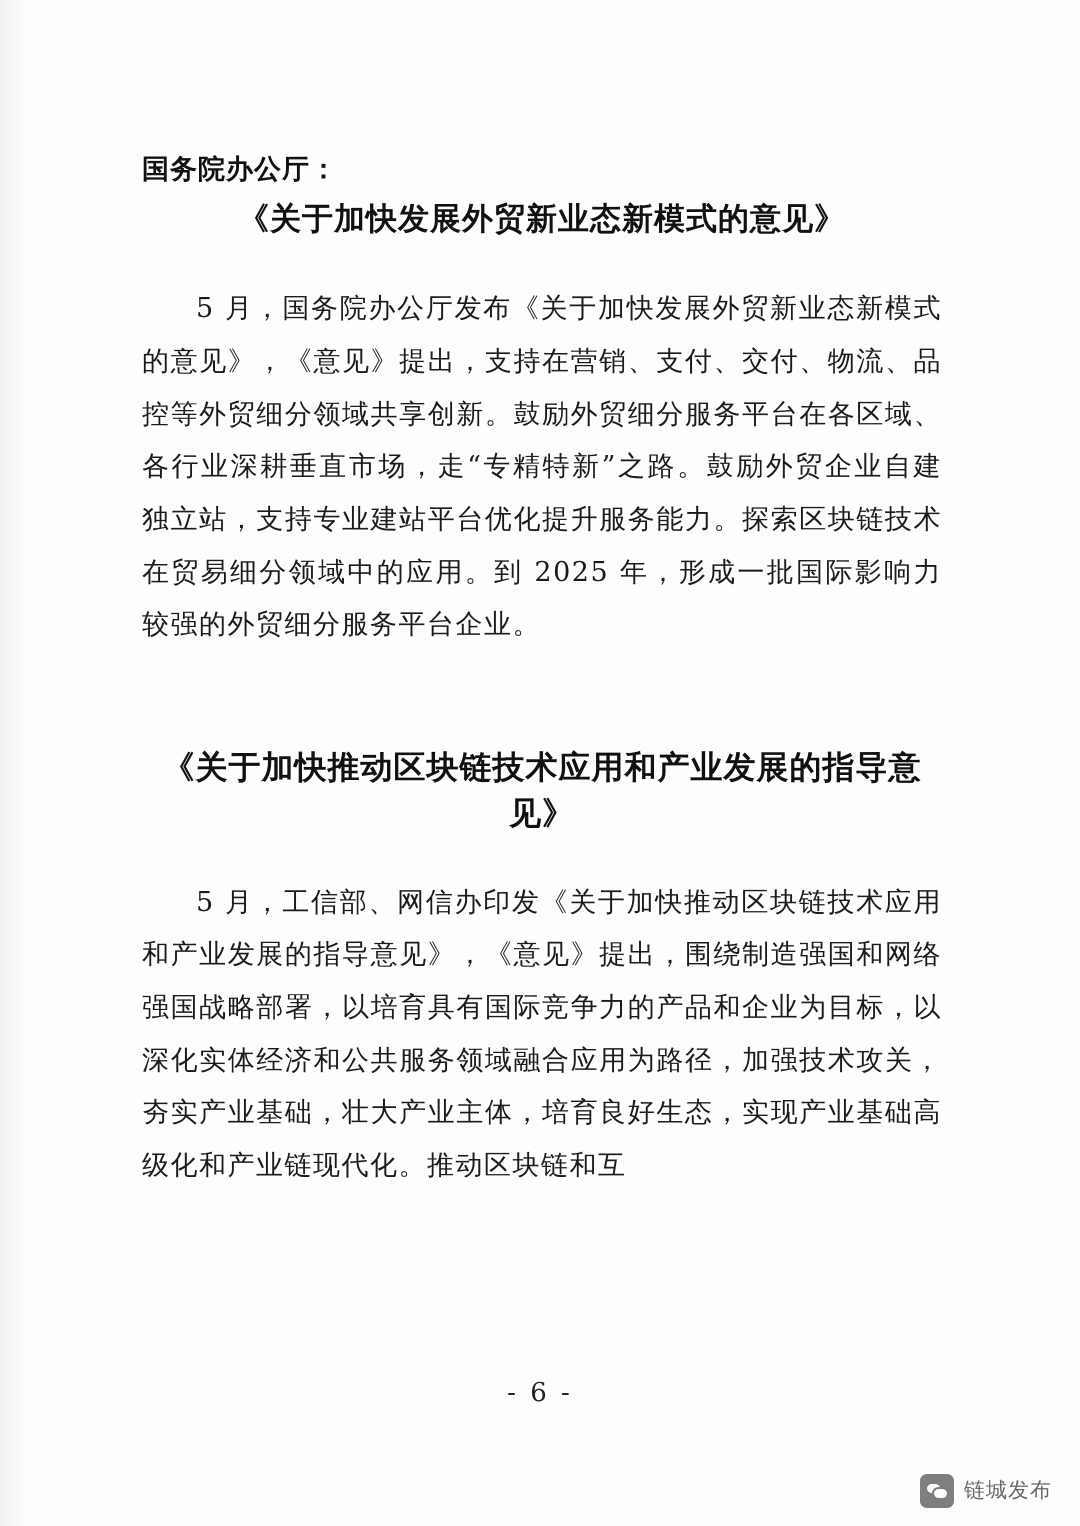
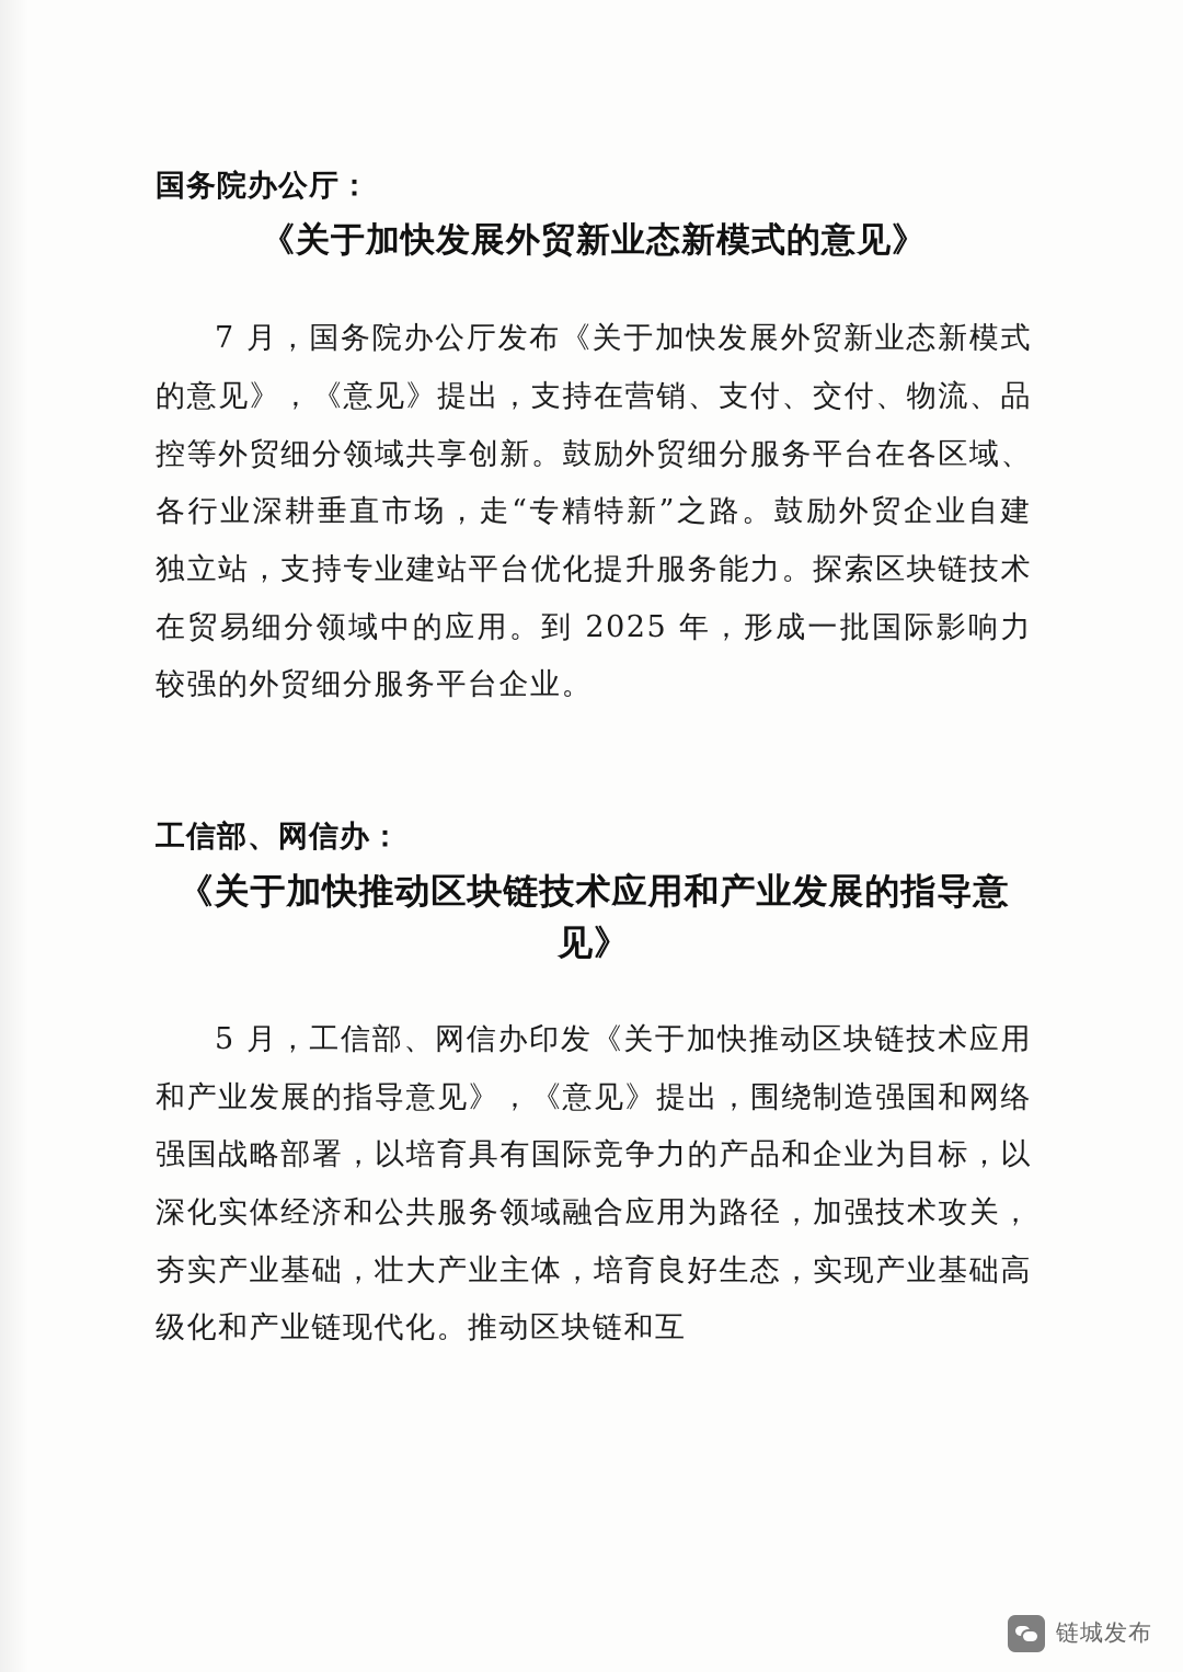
  国务院办公厅：
  《关于加快发展外贸新业态新模式的意见》
- 5 月，国务院办公厅发布《关于加快发展外贸新业态新模式的意见》，《意见》提出，支持在营销、支付、交付、物流、品控等外贸细分领域共享创新。鼓励外贸细分服务平台在各区域、各行业深耕垂直市场，走“专精特新”之路。鼓励外贸企业自建独立站，支持专业建站平台优化提升服务能力。探索区块链技术在贸易细分领域中的应用。到 2025 年，形成一批国际影响力较强的外贸细分服务平台企业。
+ 7 月，国务院办公厅发布《关于加快发展外贸新业态新模式的意见》，《意见》提出，支持在营销、支付、交付、物流、品控等外贸细分领域共享创新。鼓励外贸细分服务平台在各区域、各行业深耕垂直市场，走“专精特新”之路。鼓励外贸企业自建独立站，支持专业建站平台优化提升服务能力。探索区块链技术在贸易细分领域中的应用。到 2025 年，形成一批国际影响力较强的外贸细分服务平台企业。
+ 工信部、网信办：
  《关于加快推动区块链技术应用和产业发展的指导意见》
  5 月，工信部、网信办印发《关于加快推动区块链技术应用和产业发展的指导意见》，《意见》提出，围绕制造强国和网络强国战略部署，以培育具有国际竞争力的产品和企业为目标，以深化实体经济和公共服务领域融合应用为路径，加强技术攻关，夯实产业基础，壮大产业主体，培育良好生态，实现产业基础高级化和产业链现代化。推动区块链和互
- - 6 -
  链城发布
